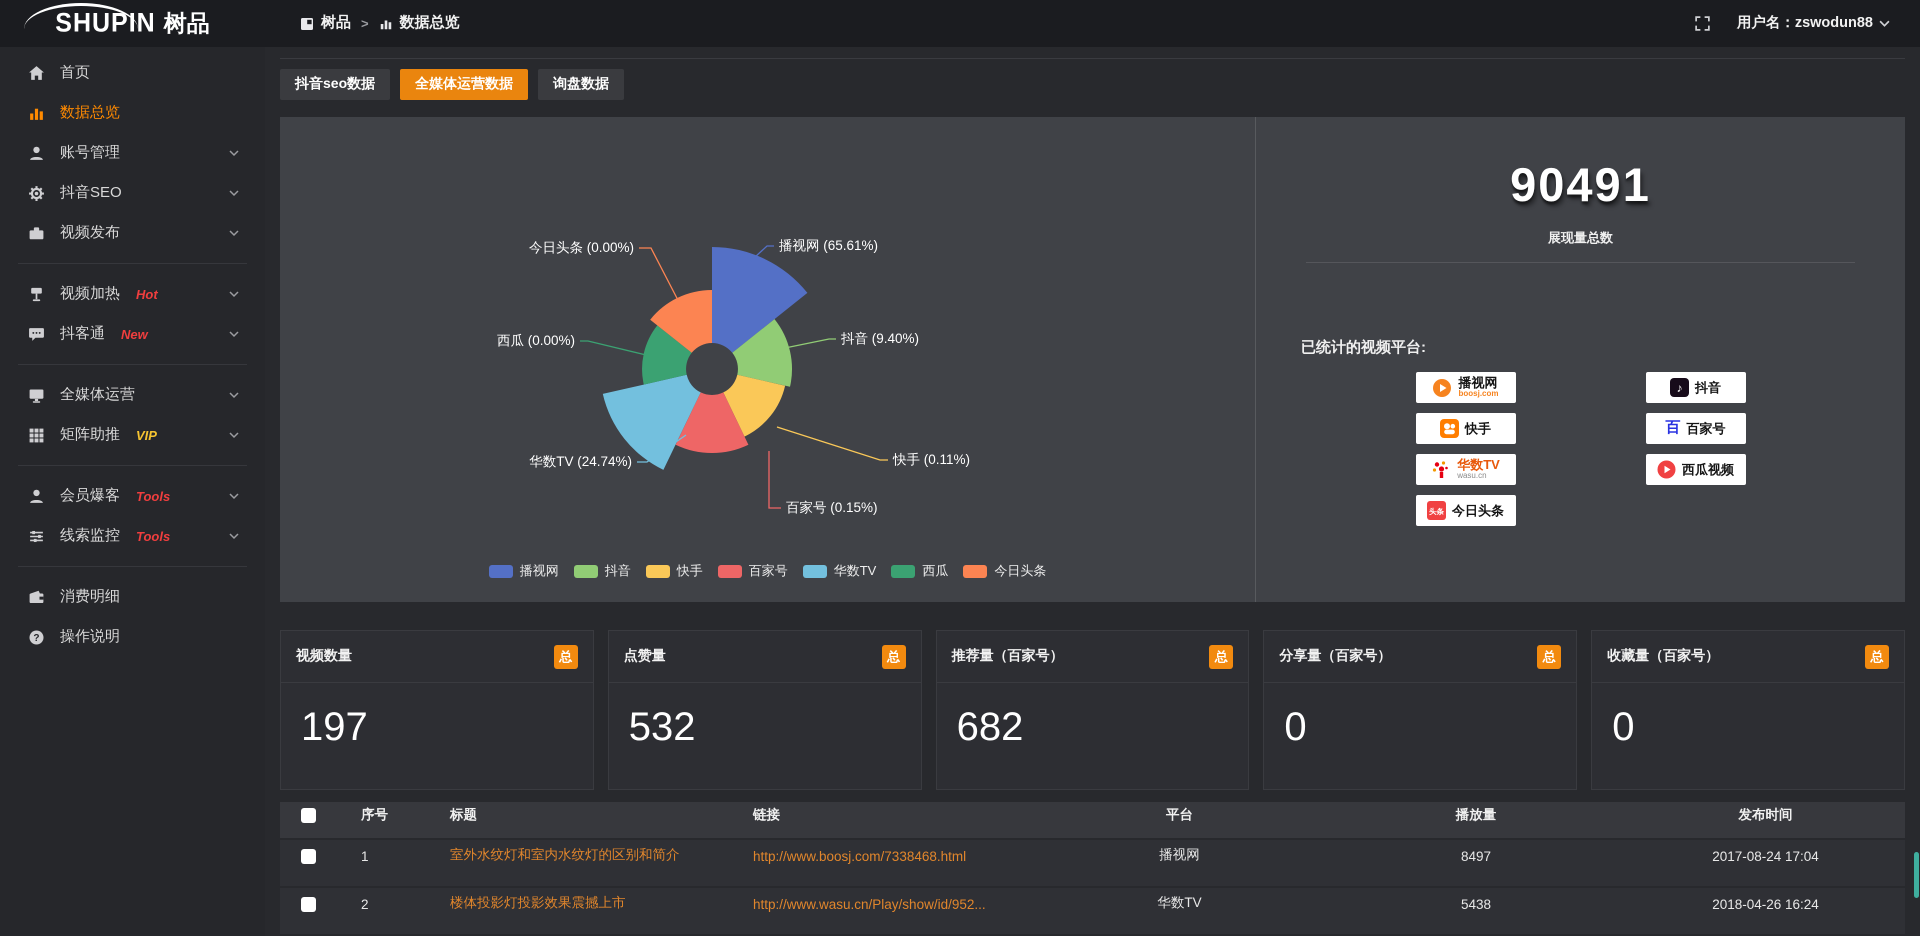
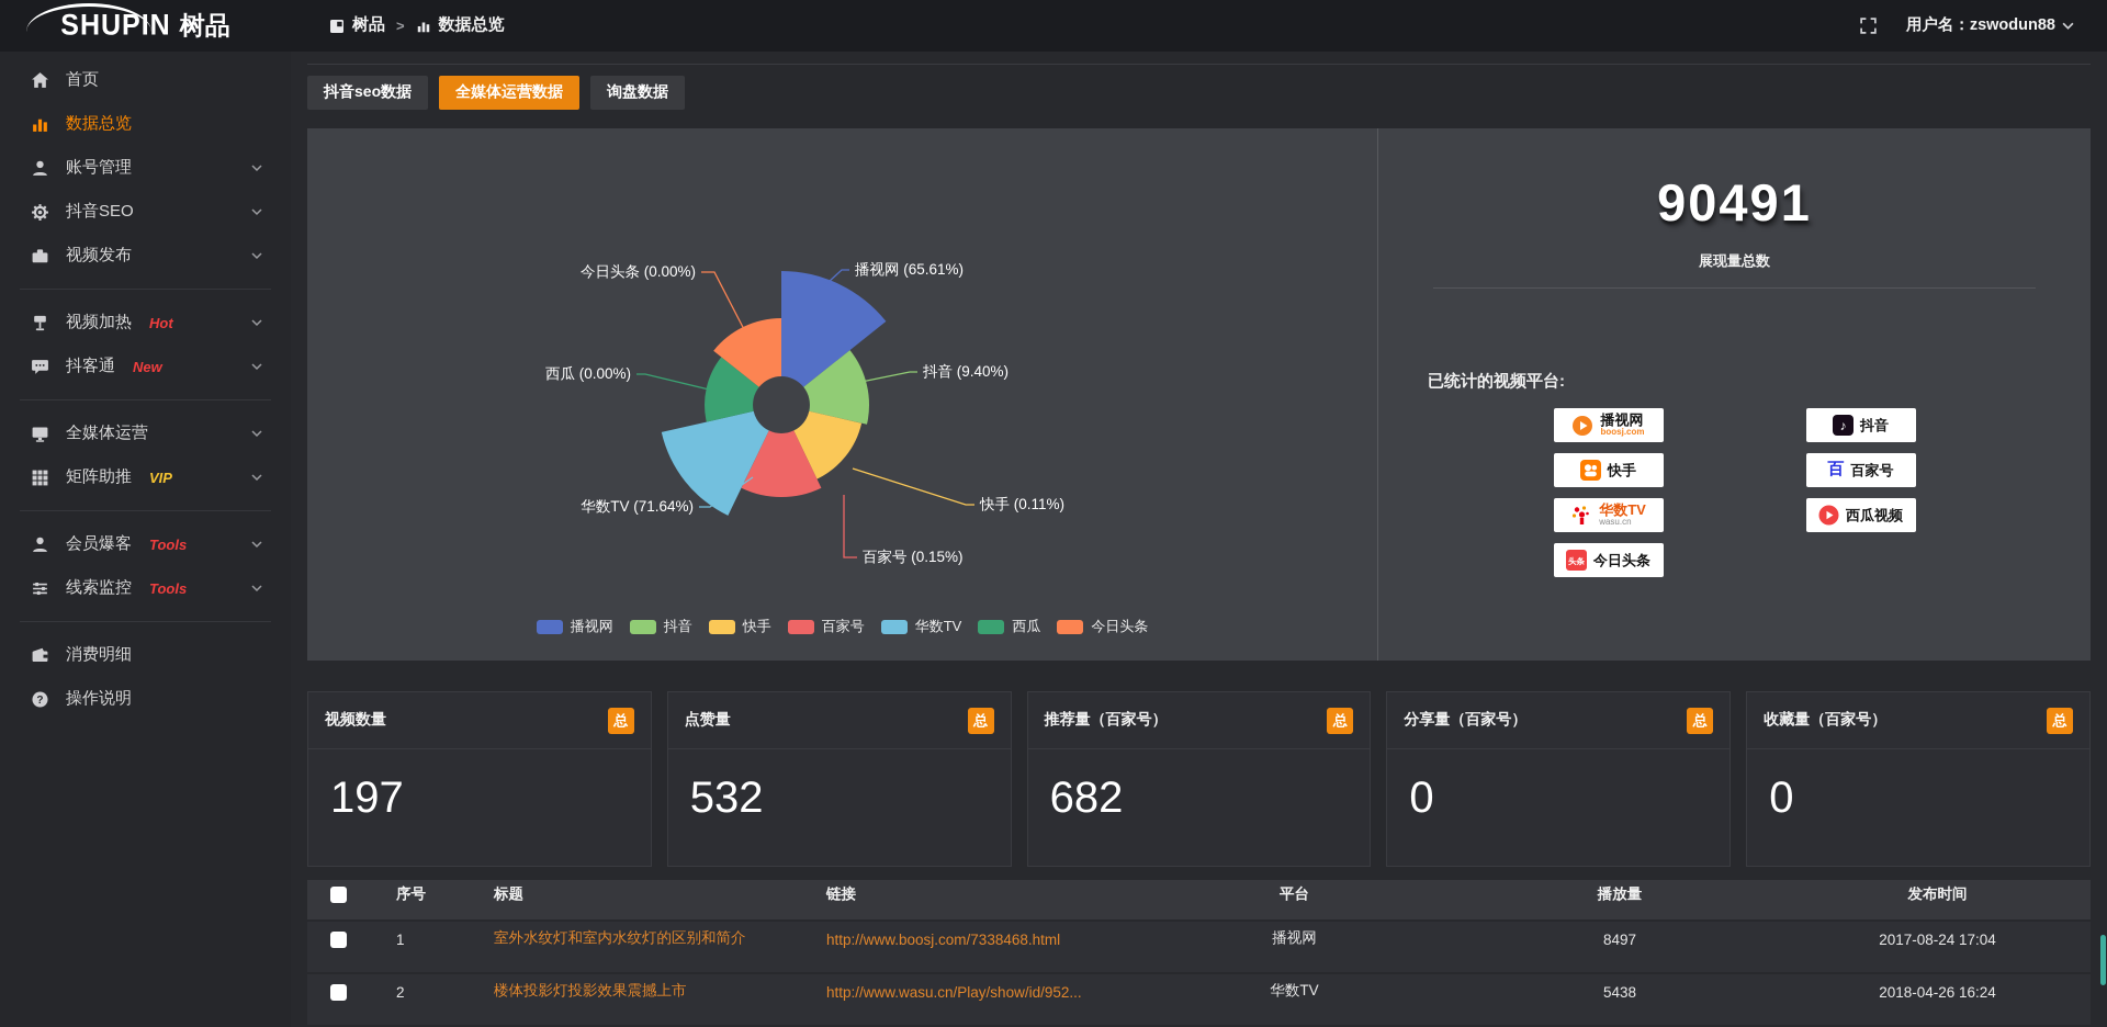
  SHUPIN
  树品
  树品
  >
  数据总览
  用户名：zswodun88
  首页
  数据总览
  账号管理
  抖音SEO
  视频发布
  视频加热
  Hot
  抖客通
  New
  全媒体运营
  矩阵助推
  VIP
  会员爆客
  Tools
  线索监控
  Tools
  消费明细
  ?
  操作说明
  抖音seo数据
  全媒体运营数据
  询盘数据
  播视网 (65.61%)
  抖音 (9.40%)
  快手 (0.11%)
  百家号 (0.15%)
- 华数TV (24.74%)
+ 华数TV (71.64%)
  西瓜 (0.00%)
  今日头条 (0.00%)
  播视网
  抖音
  快手
  百家号
  华数TV
  西瓜
  今日头条
  90491
  展现量总数
  已统计的视频平台:
  播视网
  boosj.com
  快手
  华数TV
  wasu.cn
  头条
  今日头条
  ♪
  抖音
  百
  百家号
  西瓜视频
  视频数量
  总
  197
  点赞量
  总
  532
  推荐量（百家号）
  总
  682
  分享量（百家号）
  总
  0
  收藏量（百家号）
  总
  0
  序号
  标题
  链接
  平台
  播放量
  发布时间
  1
  室外水纹灯和室内水纹灯的区别和简介
  http://www.boosj.com/7338468.html
  播视网
  8497
  2017-08-24 17:04
  2
  楼体投影灯投影效果震撼上市
  http://www.wasu.cn/Play/show/id/952...
  华数TV
  5438
  2018-04-26 16:24
